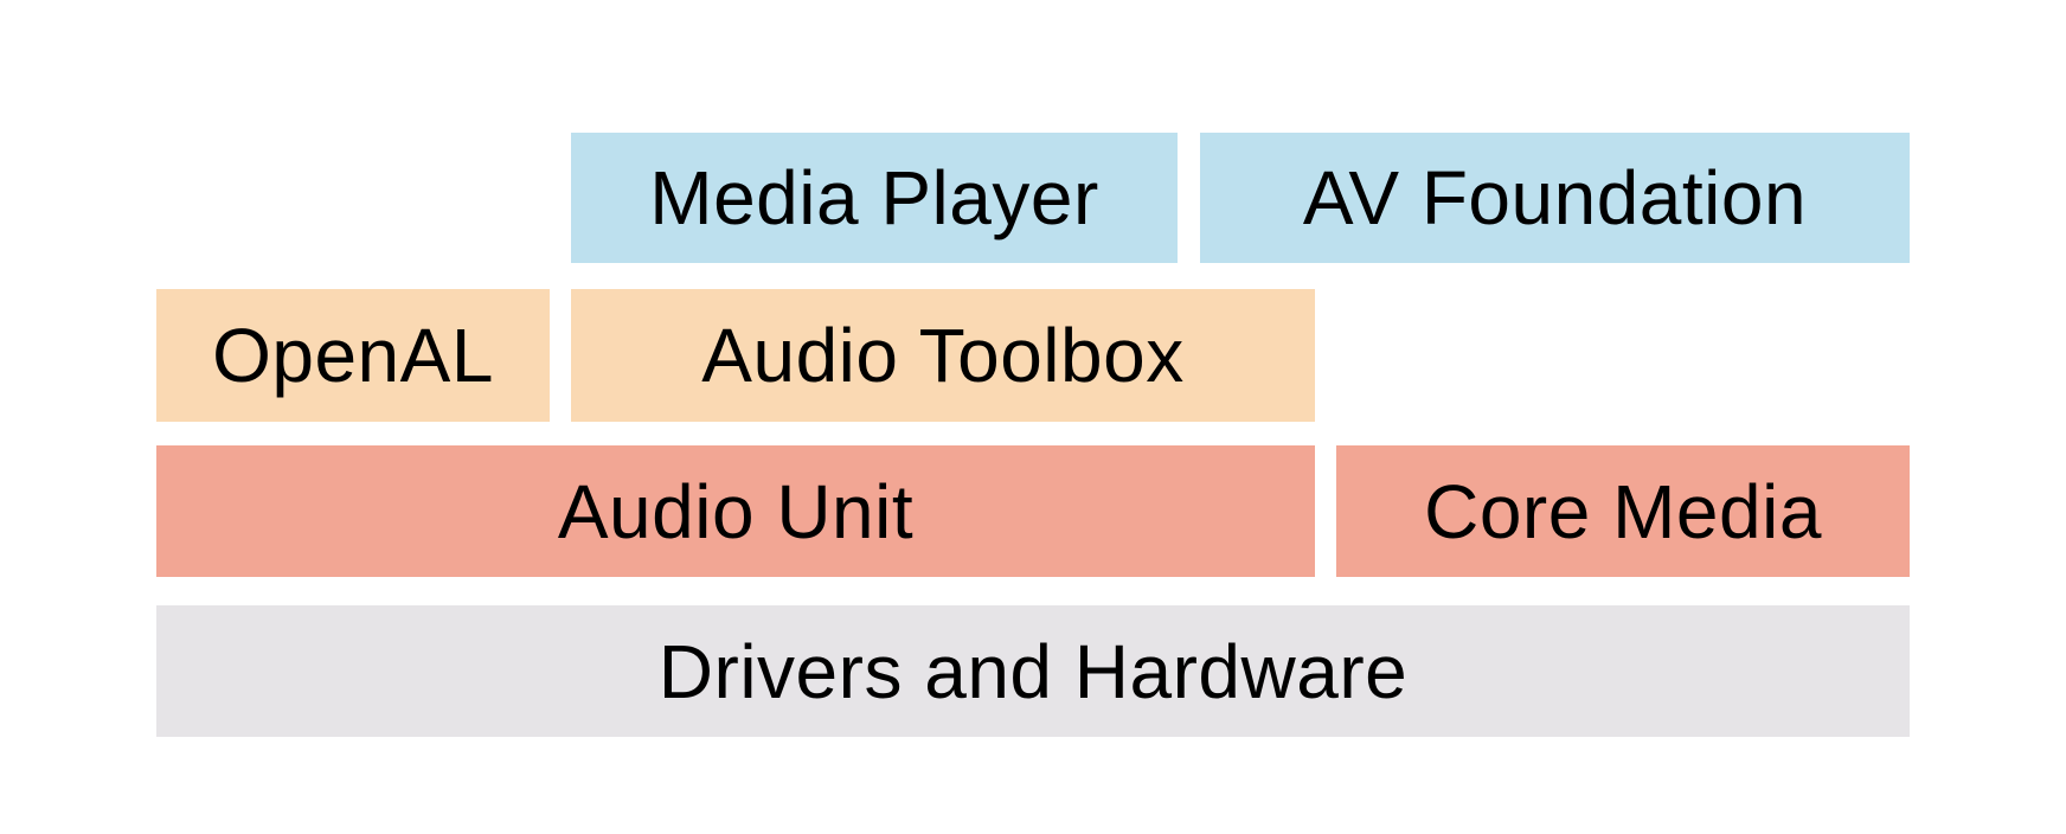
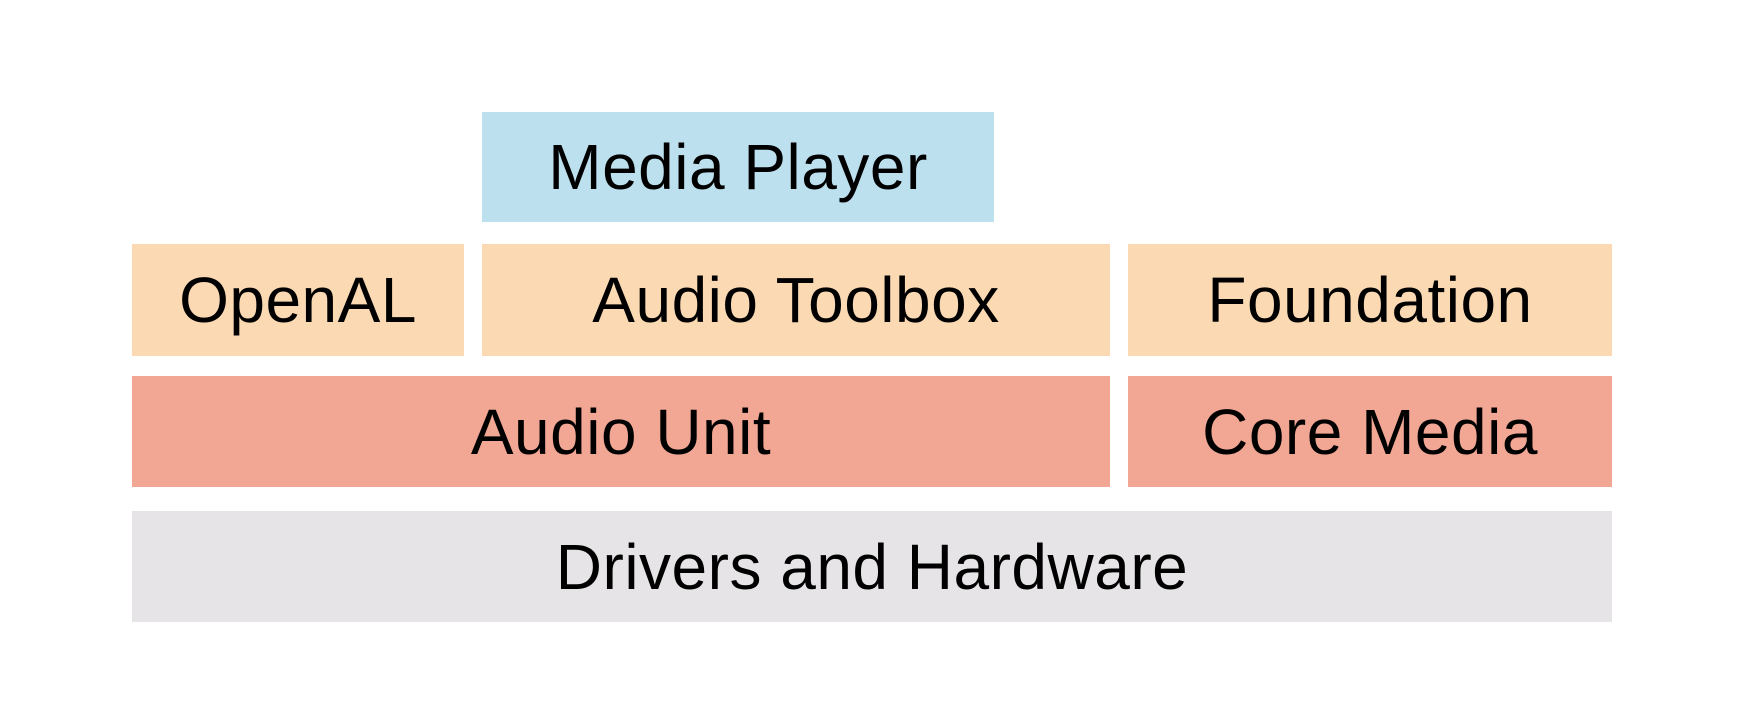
  Media Player
- AV Foundation
  OpenAL
  Audio Toolbox
+ Foundation
  Audio Unit
  Core Media
  Drivers and Hardware
